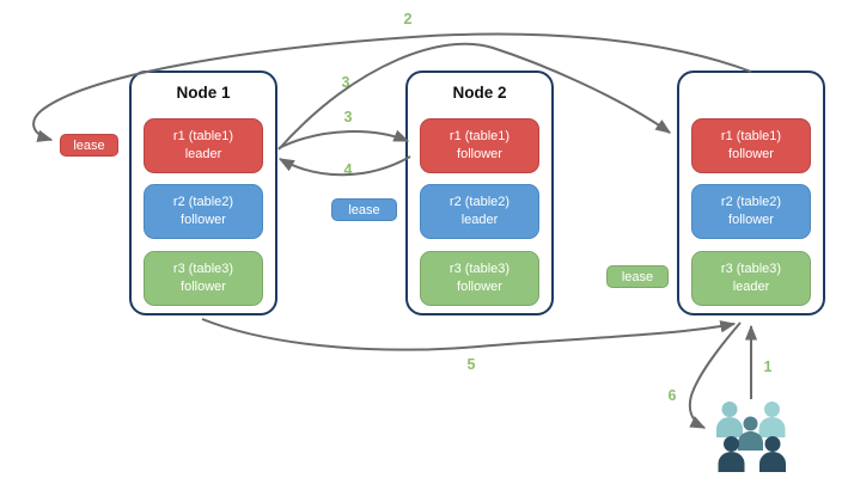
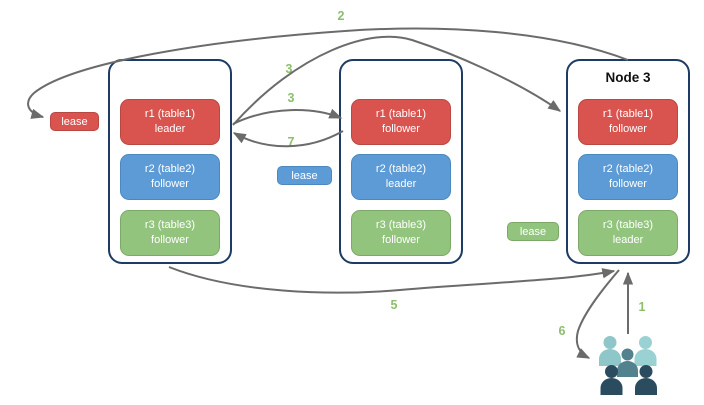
- Node 1
  r1 (table1)
  leader
  r2 (table2)
  follower
  r3 (table3)
  follower
- Node 2
  r1 (table1)
  follower
  r2 (table2)
  leader
  r3 (table3)
  follower
+ Node 3
  r1 (table1)
  follower
  r2 (table2)
  follower
  r3 (table3)
  leader
  lease
  lease
  lease
  2
  3
  3
- 4
+ 7
  5
  6
  1
